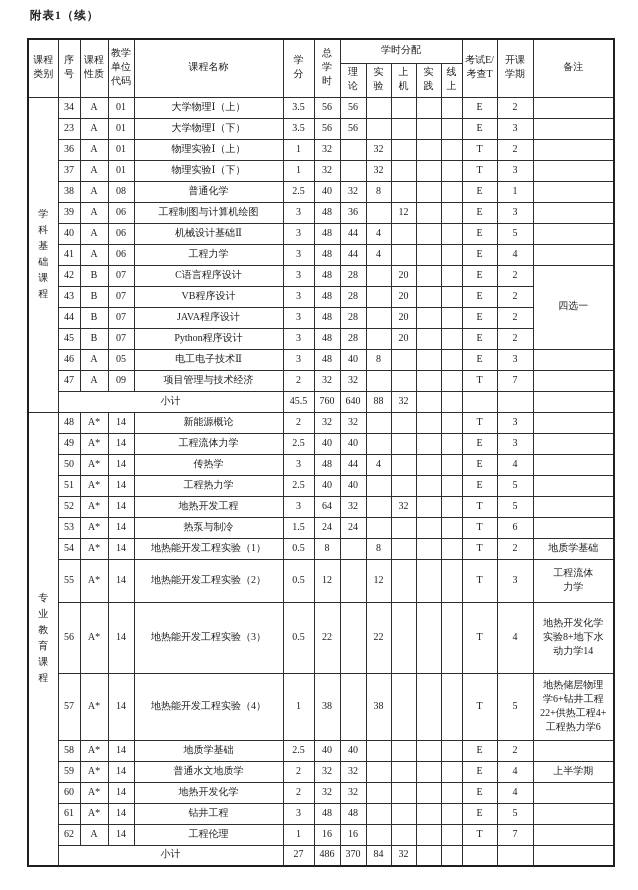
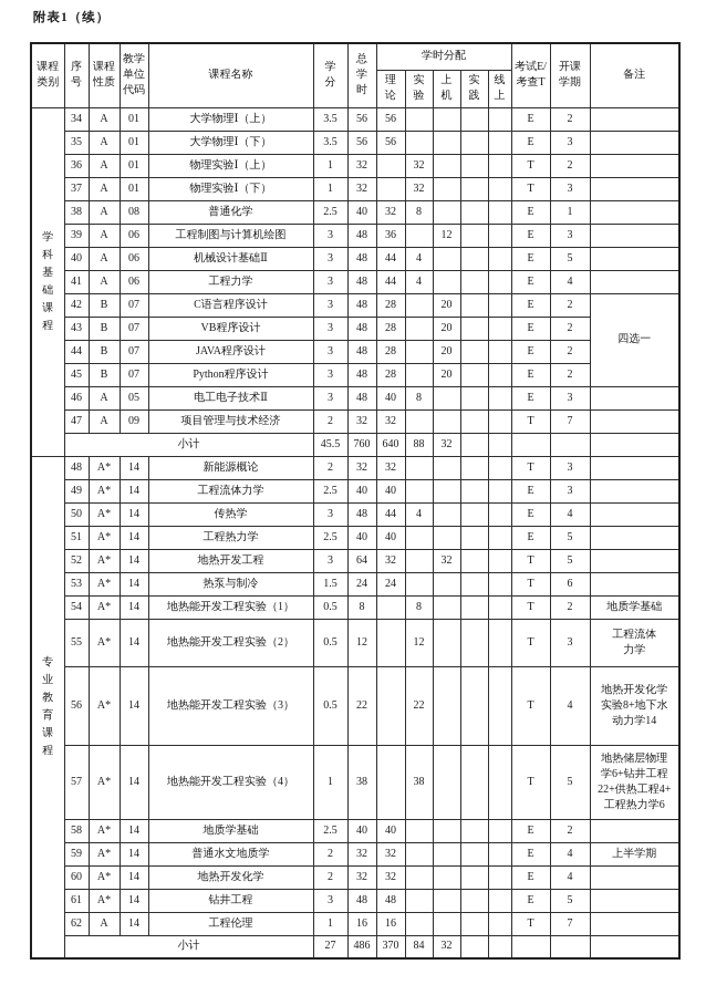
  附表1（续）
  课程 类别	序 号	课程 性质	教学 单位 代码	课程名称	学 分	总 学 时	学时分配	考试E/ 考查T	开课 学期	备注
  理 论	实 验	上 机	实 践	线 上
  学科基础课程	34	A	01	大学物理Ⅰ（上）	3.5	56	56					E	2
- 23	A	01	大学物理Ⅰ（下）	3.5	56	56					E	3
+ 35	A	01	大学物理Ⅰ（下）	3.5	56	56					E	3
  36	A	01	物理实验Ⅰ（上）	1	32		32				T	2
  37	A	01	物理实验Ⅰ（下）	1	32		32				T	3
  38	A	08	普通化学	2.5	40	32	8				E	1
  39	A	06	工程制图与计算机绘图	3	48	36		12			E	3
  40	A	06	机械设计基础Ⅱ	3	48	44	4				E	5
  41	A	06	工程力学	3	48	44	4				E	4
  42	B	07	C语言程序设计	3	48	28		20			E	2	四选一
  43	B	07	VB程序设计	3	48	28		20			E	2
  44	B	07	JAVA程序设计	3	48	28		20			E	2
  45	B	07	Python程序设计	3	48	28		20			E	2
  46	A	05	电工电子技术Ⅱ	3	48	40	8				E	3
  47	A	09	项目管理与技术经济	2	32	32					T	7
  小计	45.5	760	640	88	32
  专业教育课程	48	A*	14	新能源概论	2	32	32					T	3
  49	A*	14	工程流体力学	2.5	40	40					E	3
  50	A*	14	传热学	3	48	44	4				E	4
  51	A*	14	工程热力学	2.5	40	40					E	5
  52	A*	14	地热开发工程	3	64	32		32			T	5
  53	A*	14	热泵与制冷	1.5	24	24					T	6
  54	A*	14	地热能开发工程实验（1）	0.5	8		8				T	2	地质学基础
  55	A*	14	地热能开发工程实验（2）	0.5	12		12				T	3	工程流体 力学
  56	A*	14	地热能开发工程实验（3）	0.5	22		22				T	4	地热开发化学 实验8+地下水 动力学14
  57	A*	14	地热能开发工程实验（4）	1	38		38				T	5	地热储层物理 学6+钻井工程 22+供热工程4+ 工程热力学6
  58	A*	14	地质学基础	2.5	40	40					E	2
  59	A*	14	普通水文地质学	2	32	32					E	4	上半学期
  60	A*	14	地热开发化学	2	32	32					E	4
  61	A*	14	钻井工程	3	48	48					E	5
  62	A	14	工程伦理	1	16	16					T	7
  小计	27	486	370	84	32
